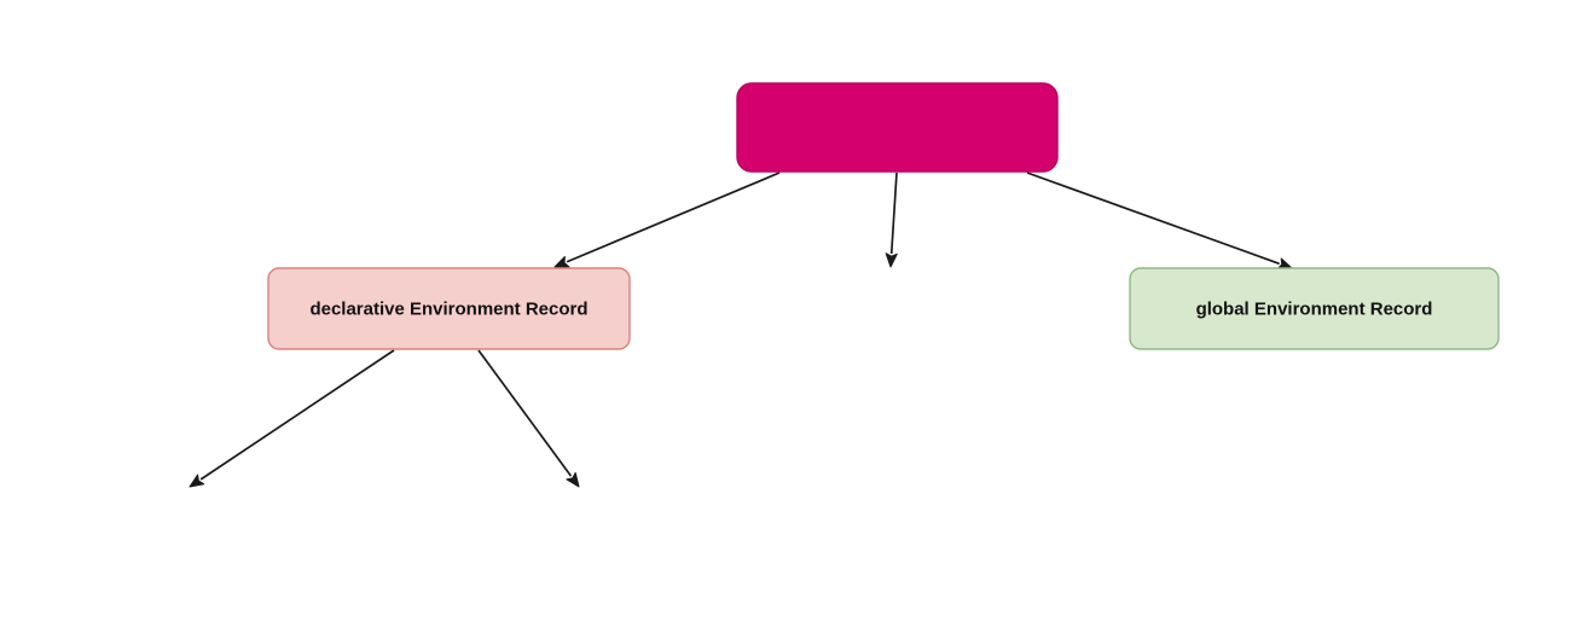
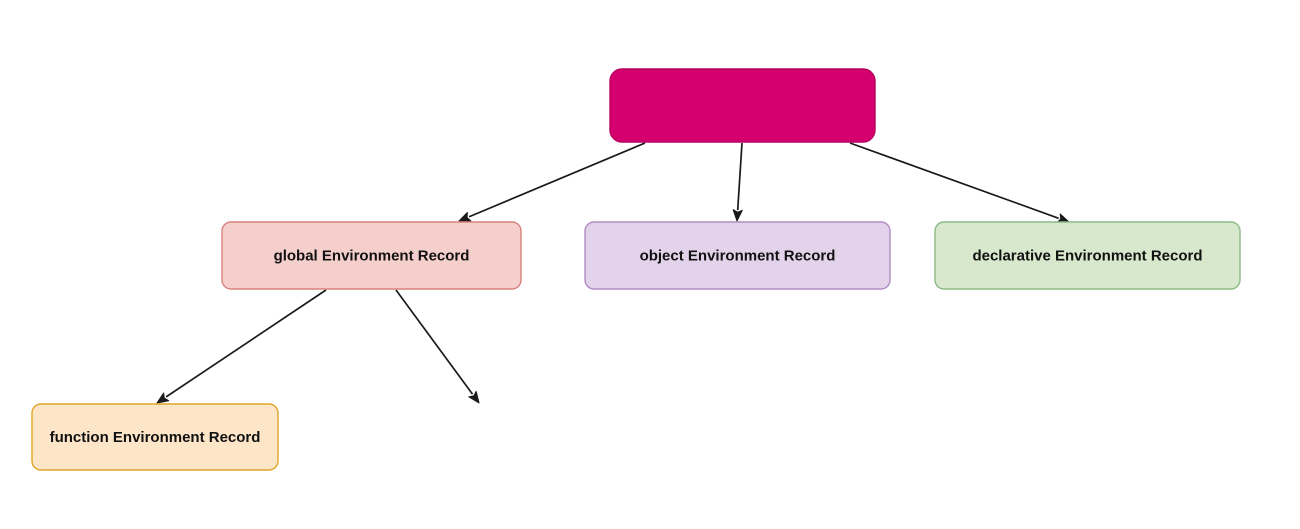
- declarative Environment Record
+ global Environment Record
+ object Environment Record
- global Environment Record
+ declarative Environment Record
+ function Environment Record
